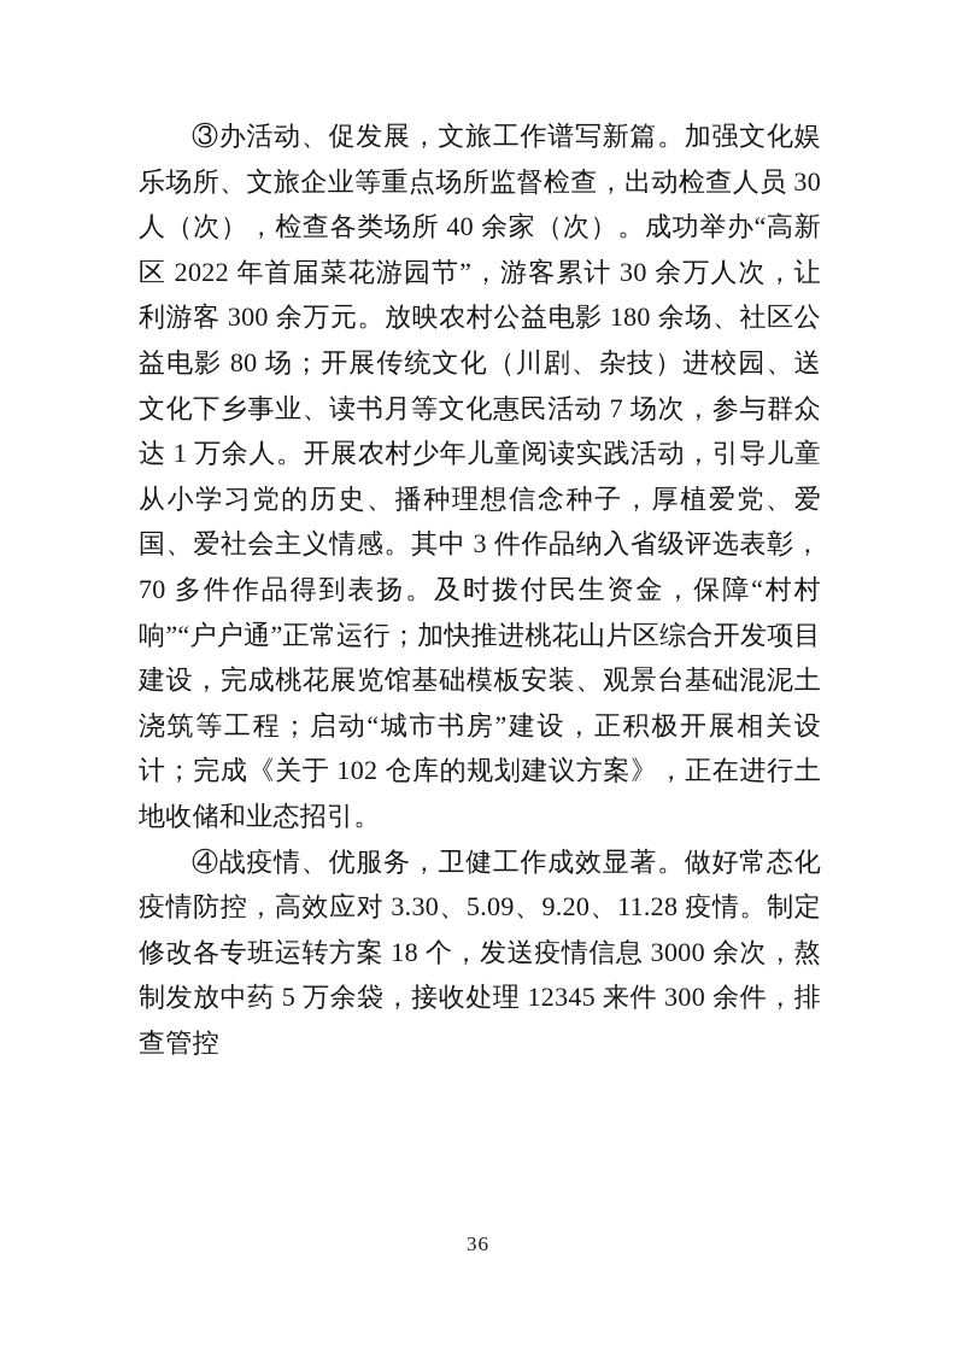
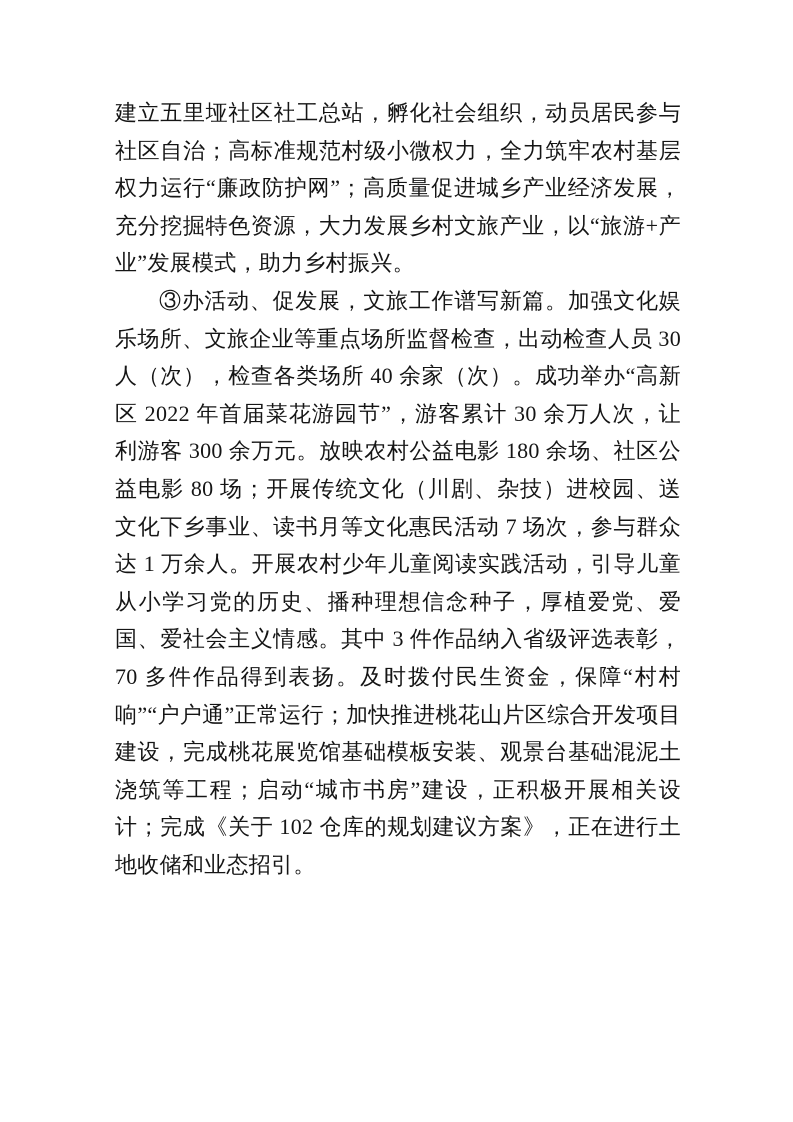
+ 建立五里垭社区社工总站，孵化社会组织，动员居民参与社区自治；高标准规范村级小微权力，全力筑牢农村基层权力运行“廉政防护网”；高质量促进城乡产业经济发展，充分挖掘特色资源，大力发展乡村文旅产业，以“旅游+产业”发展模式，助力乡村振兴。
  ③办活动、促发展，文旅工作谱写新篇。加强文化娱乐场所、文旅企业等重点场所监督检查，出动检查人员 30 人（次），检查各类场所 40 余家（次）。成功举办“高新区 2022 年首届菜花游园节”，游客累计 30 余万人次，让利游客 300 余万元。放映农村公益电影 180 余场、社区公益电影 80 场；开展传统文化（川剧、杂技）进校园、送文化下乡事业、读书月等文化惠民活动 7 场次，参与群众达 1 万余人。开展农村少年儿童阅读实践活动，引导儿童从小学习党的历史、播种理想信念种子，厚植爱党、爱国、爱社会主义情感。其中 3 件作品纳入省级评选表彰，70 多件作品得到表扬。及时拨付民生资金，保障“村村响”“户户通”正常运行；加快推进桃花山片区综合开发项目建设，完成桃花展览馆基础模板安装、观景台基础混泥土浇筑等工程；启动“城市书房”建设，正积极开展相关设计；完成《关于 102 仓库的规划建议方案》，正在进行土地收储和业态招引。
- ④战疫情、优服务，卫健工作成效显著。做好常态化疫情防控，高效应对 3.30、5.09、9.20、11.28 疫情。制定修改各专班运转方案 18 个，发送疫情信息 3000 余次，熬制发放中药 5 万余袋，接收处理 12345 来件 300 余件，排查管控
- 36
